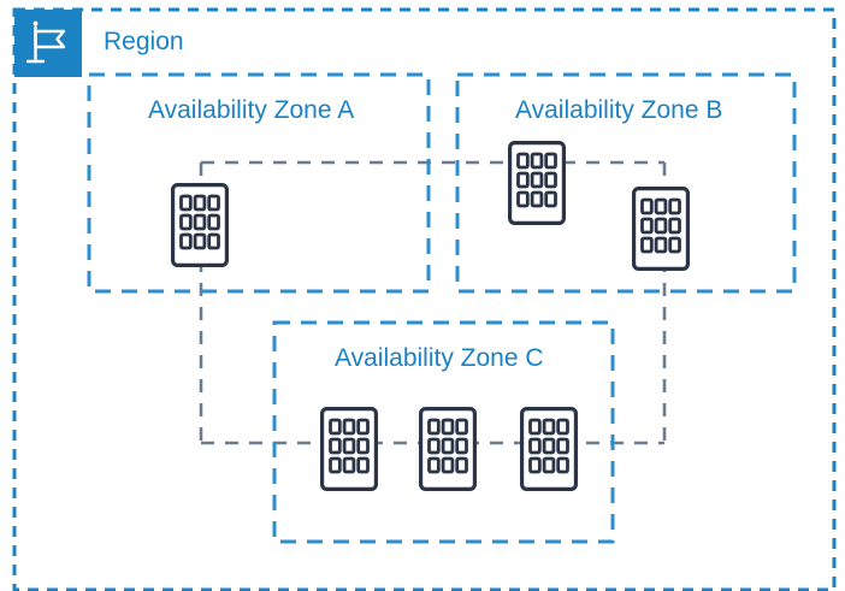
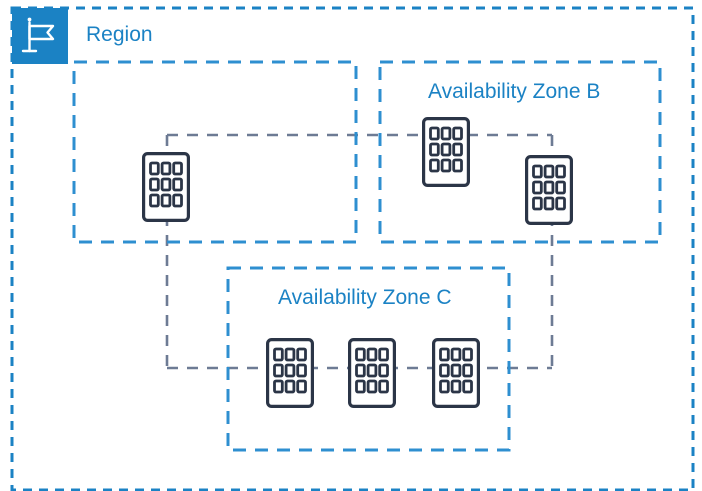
  Region
- Availability Zone A
  Availability Zone B
  Availability Zone C
